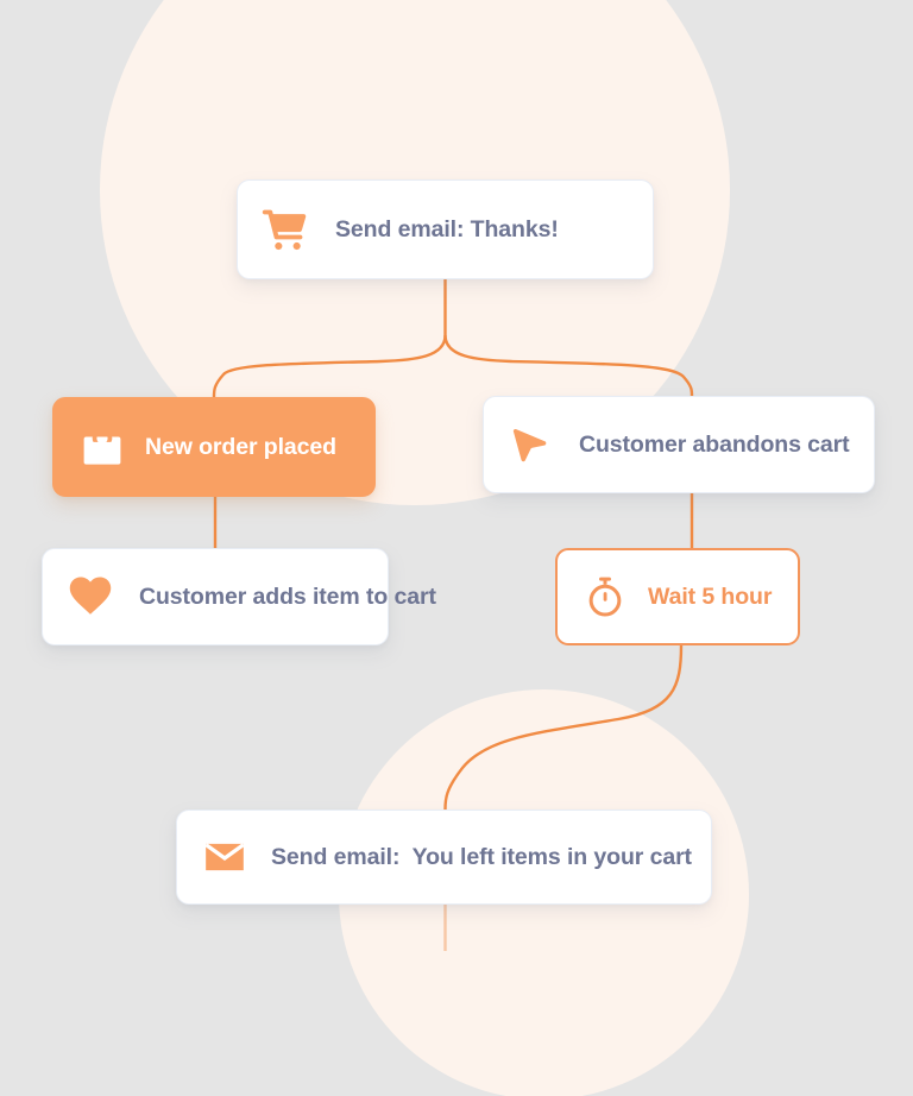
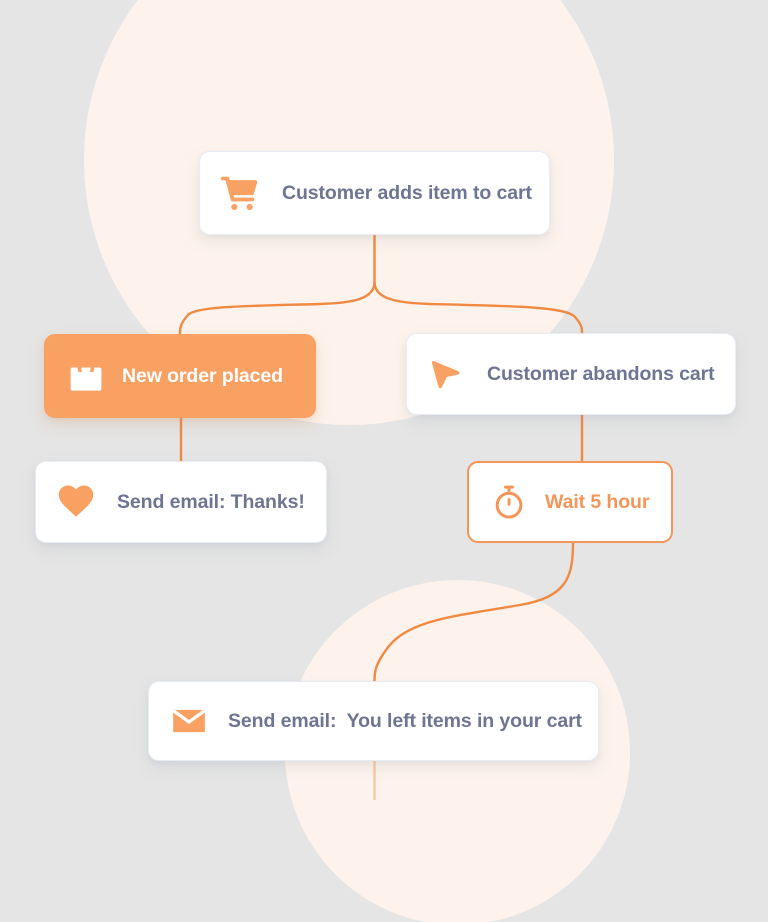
- Send email: Thanks!
+ Customer adds item to cart
  New order placed
  Customer abandons cart
- Customer adds item to cart
+ Send email: Thanks!
  Wait 5 hour
  Send email: You left items in your cart
